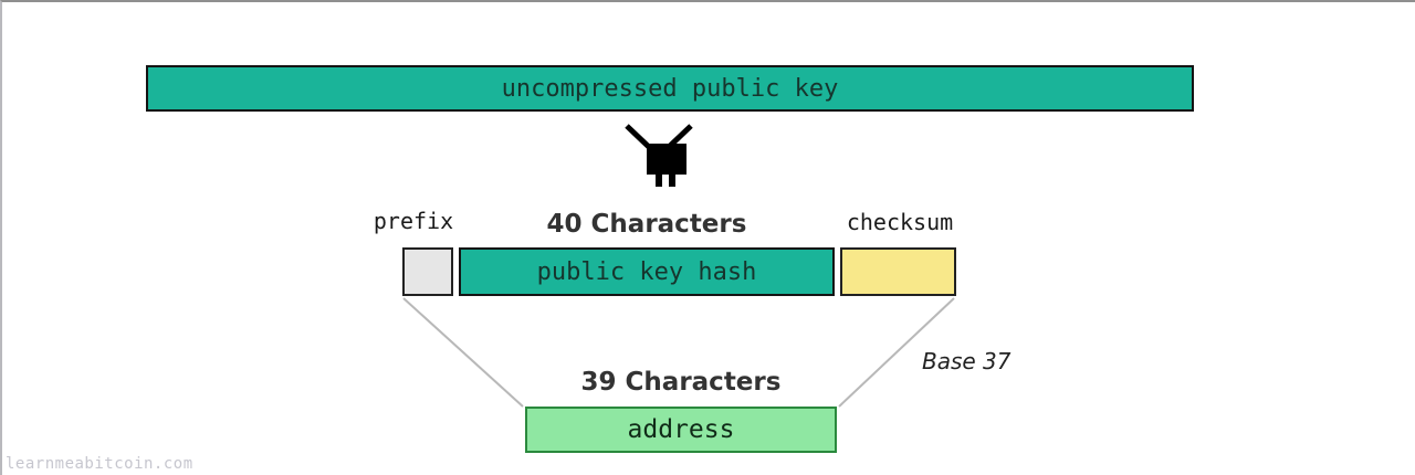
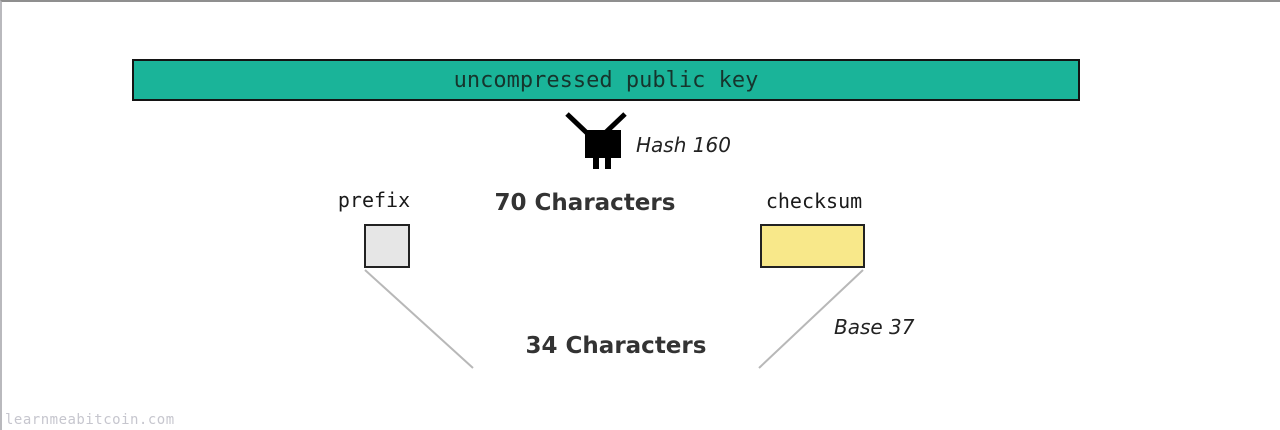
  uncompressed public key
+ Hash 160
  prefix
- 40 Characters
+ 70 Characters
  checksum
- public key hash
  Base 37
- 39 Characters
+ 34 Characters
- address
  learnmeabitcoin.com
